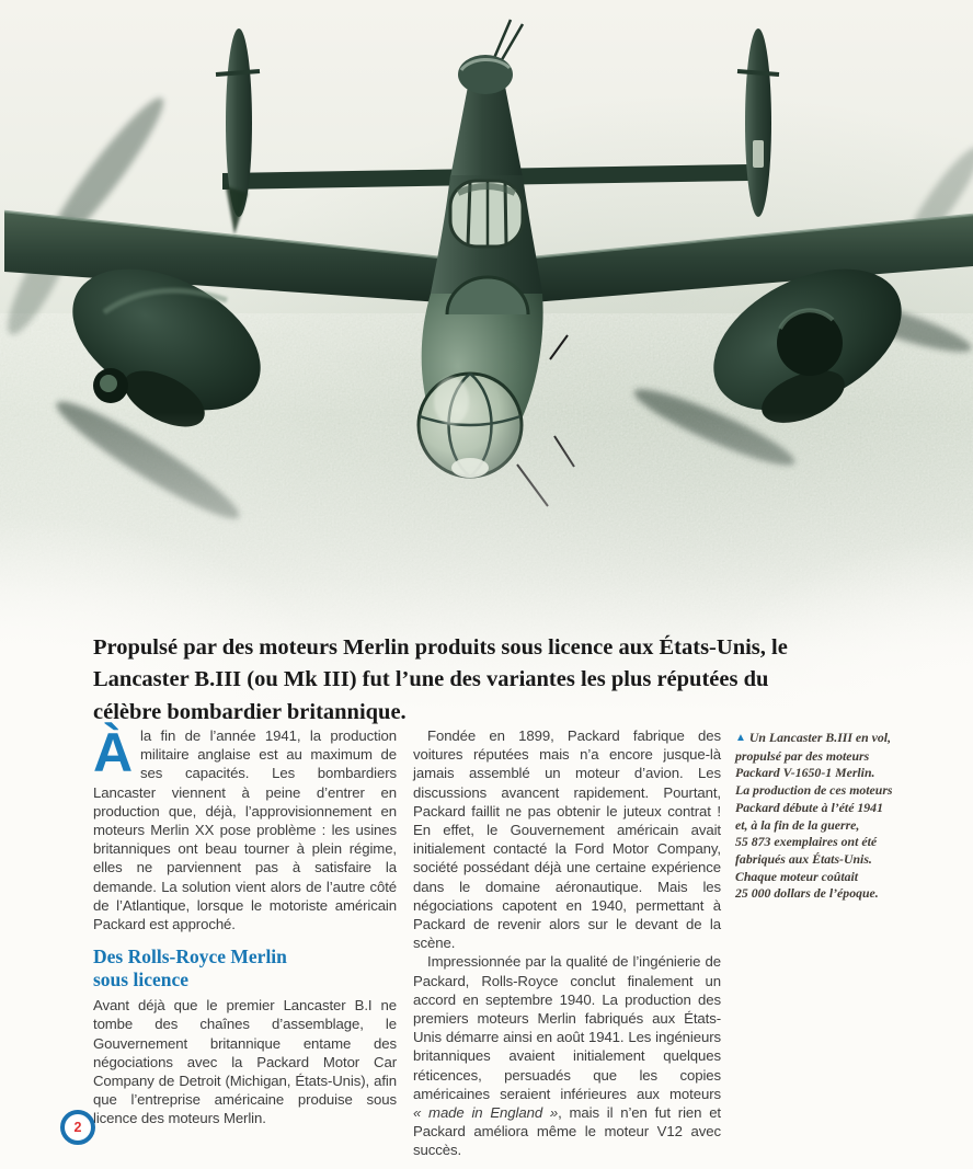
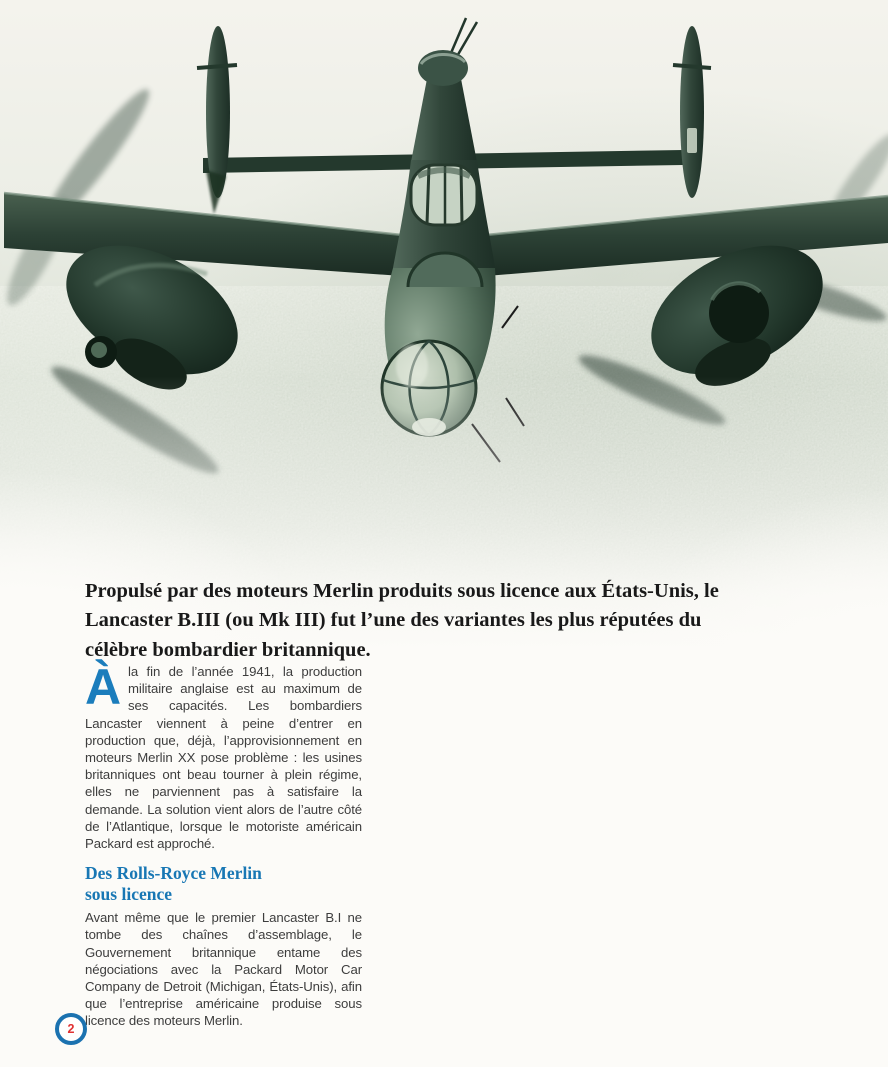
  Propulsé par des moteurs Merlin produits sous licence aux États-Unis, le Lancaster B.III (ou Mk III) fut l’une des variantes les plus réputées du célèbre bombardier britannique.
  À
  la fin de l’année 1941, la production militaire anglaise est au maximum de ses capacités. Les bombardiers Lancaster viennent à peine d’entrer en production que, déjà, l’approvisionnement en moteurs Merlin XX pose problème : les usines britanniques ont beau tourner à plein régime, elles ne parviennent pas à satisfaire la demande. La solution vient alors de l’autre côté de l’Atlantique, lorsque le motoriste américain Packard est approché.
  Des Rolls-Royce Merlin
  sous licence
- Avant déjà que le premier Lancaster B.I ne tombe des chaînes d’assemblage, le Gouvernement britannique entame des négociations avec la Packard Motor Car Company de Detroit (Michigan, États-Unis), afin que l’entreprise américaine produise sous licence des moteurs Merlin.
+ Avant même que le premier Lancaster B.I ne tombe des chaînes d’assemblage, le Gouvernement britannique entame des négociations avec la Packard Motor Car Company de Detroit (Michigan, États-Unis), afin que l’entreprise américaine produise sous licence des moteurs Merlin.
- Fondée en 1899, Packard fabrique des voitures réputées mais n’a encore jusque-là jamais assemblé un moteur d’avion. Les discussions avancent rapidement. Pourtant, Packard faillit ne pas obtenir le juteux contrat ! En effet, le Gouvernement américain avait initialement contacté la Ford Motor Company, société possédant déjà une certaine expérience dans le domaine aéronautique. Mais les négociations capotent en 1940, permettant à Packard de revenir alors sur le devant de la scène.
- Impressionnée par la qualité de l’ingénierie de Packard, Rolls-Royce conclut finalement un accord en septembre 1940. La production des premiers moteurs Merlin fabriqués aux États-Unis démarre ainsi en août 1941. Les ingénieurs britanniques avaient initialement quelques réticences, persuadés que les copies américaines seraient inférieures aux moteurs « made in England », mais il n’en fut rien et Packard améliora même le moteur V12 avec succès.
- ▲ Un Lancaster B.III en vol,
- propulsé par des moteurs
- Packard V-1650-1 Merlin.
- La production de ces moteurs
- Packard débute à l’été 1941
- et, à la fin de la guerre,
- 55 873 exemplaires ont été
- fabriqués aux États-Unis.
- Chaque moteur coûtait
- 25 000 dollars de l’époque.
  2
